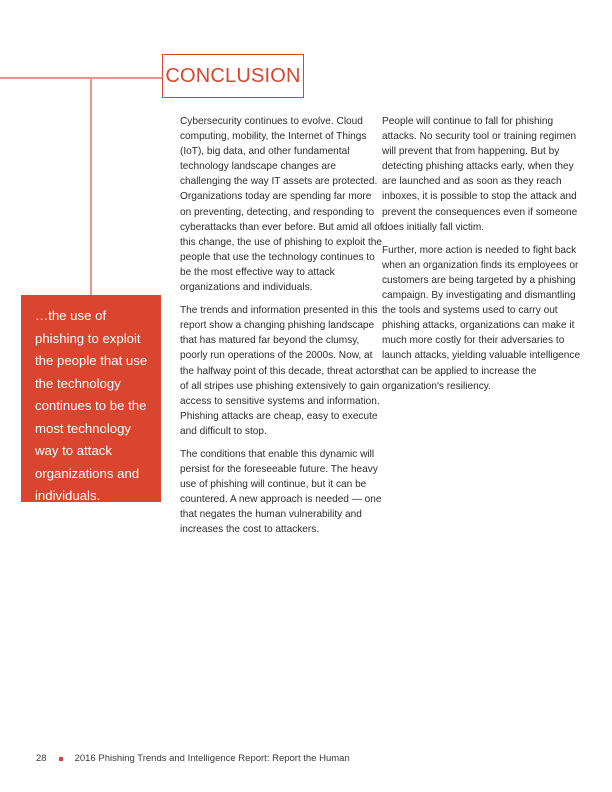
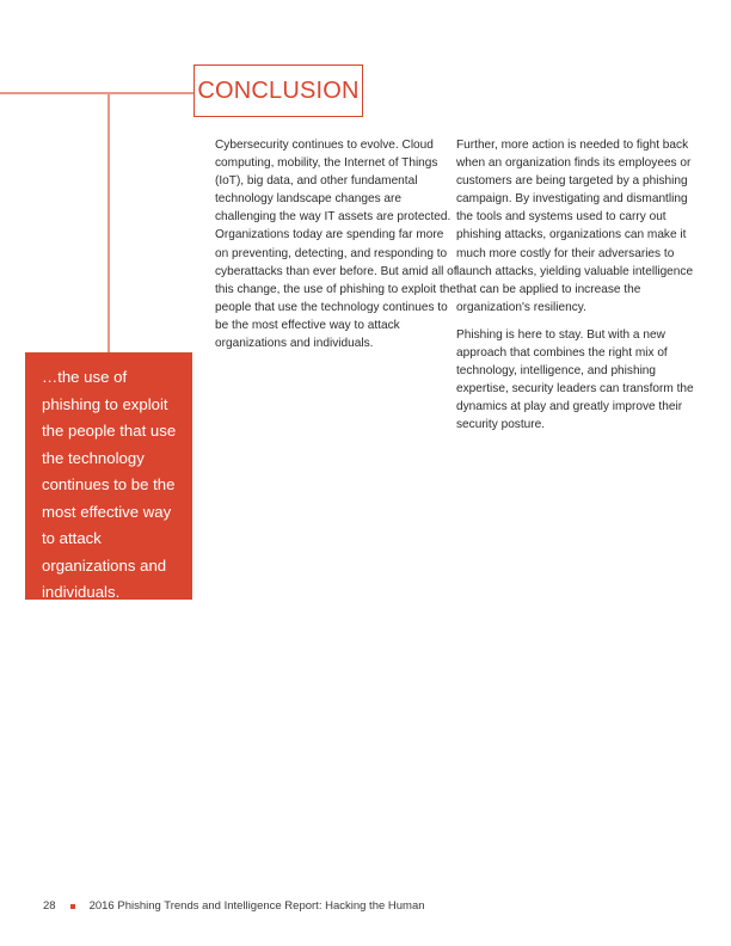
  CONCLUSION
- …the use of phishing to exploit the people that use the technology continues to be the most technology way to attack organizations and individuals.
+ …the use of phishing to exploit the people that use the technology continues to be the most effective way to attack organizations and individuals.
  Cybersecurity continues to evolve. Cloud computing, mobility, the Internet of Things (IoT), big data, and other fundamental technology landscape changes are challenging the way IT assets are protected. Organizations today are spending far more on preventing, detecting, and responding to cyberattacks than ever before. But amid all of this change, the use of phishing to exploit the people that use the technology continues to be the most effective way to attack organizations and individuals.
- The trends and information presented in this report show a changing phishing landscape that has matured far beyond the clumsy, poorly run operations of the 2000s. Now, at the halfway point of this decade, threat actors of all stripes use phishing extensively to gain access to sensitive systems and information. Phishing attacks are cheap, easy to execute and difficult to stop.
- The conditions that enable this dynamic will persist for the foreseeable future. The heavy use of phishing will continue, but it can be countered. A new approach is needed — one that negates the human vulnerability and increases the cost to attackers.
- People will continue to fall for phishing attacks. No security tool or training regimen will prevent that from happening. But by detecting phishing attacks early, when they are launched and as soon as they reach inboxes, it is possible to stop the attack and prevent the consequences even if someone does initially fall victim.
  Further, more action is needed to fight back when an organization finds its employees or customers are being targeted by a phishing campaign. By investigating and dismantling the tools and systems used to carry out phishing attacks, organizations can make it much more costly for their adversaries to launch attacks, yielding valuable intelligence that can be applied to increase the organization's resiliency.
+ Phishing is here to stay. But with a new approach that combines the right mix of technology, intelligence, and phishing expertise, security leaders can transform the dynamics at play and greatly improve their security posture.
  28
- 2016 Phishing Trends and Intelligence Report: Report the Human
+ 2016 Phishing Trends and Intelligence Report: Hacking the Human
